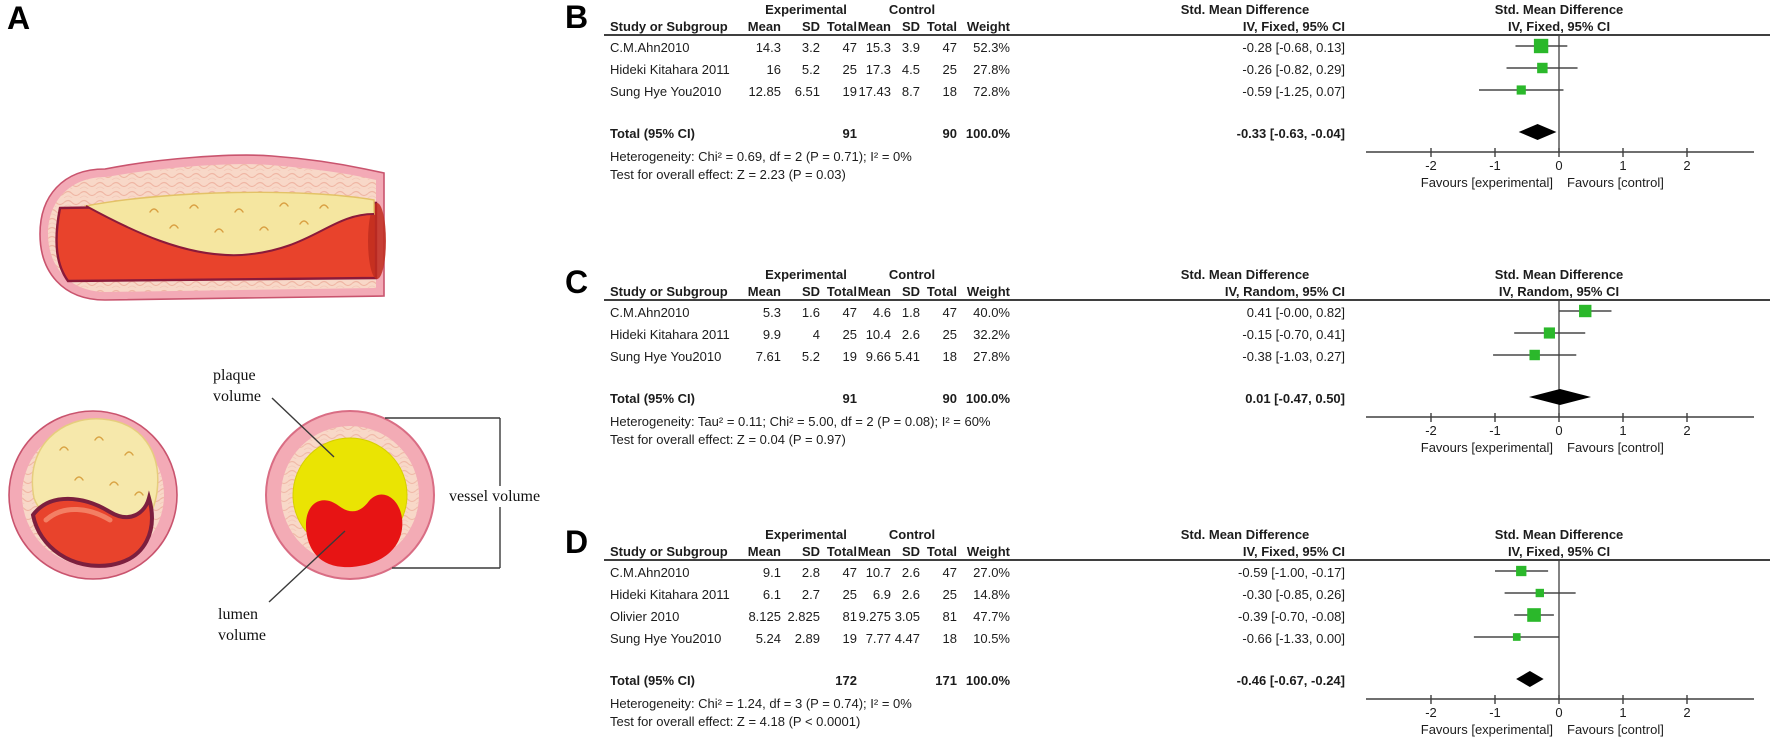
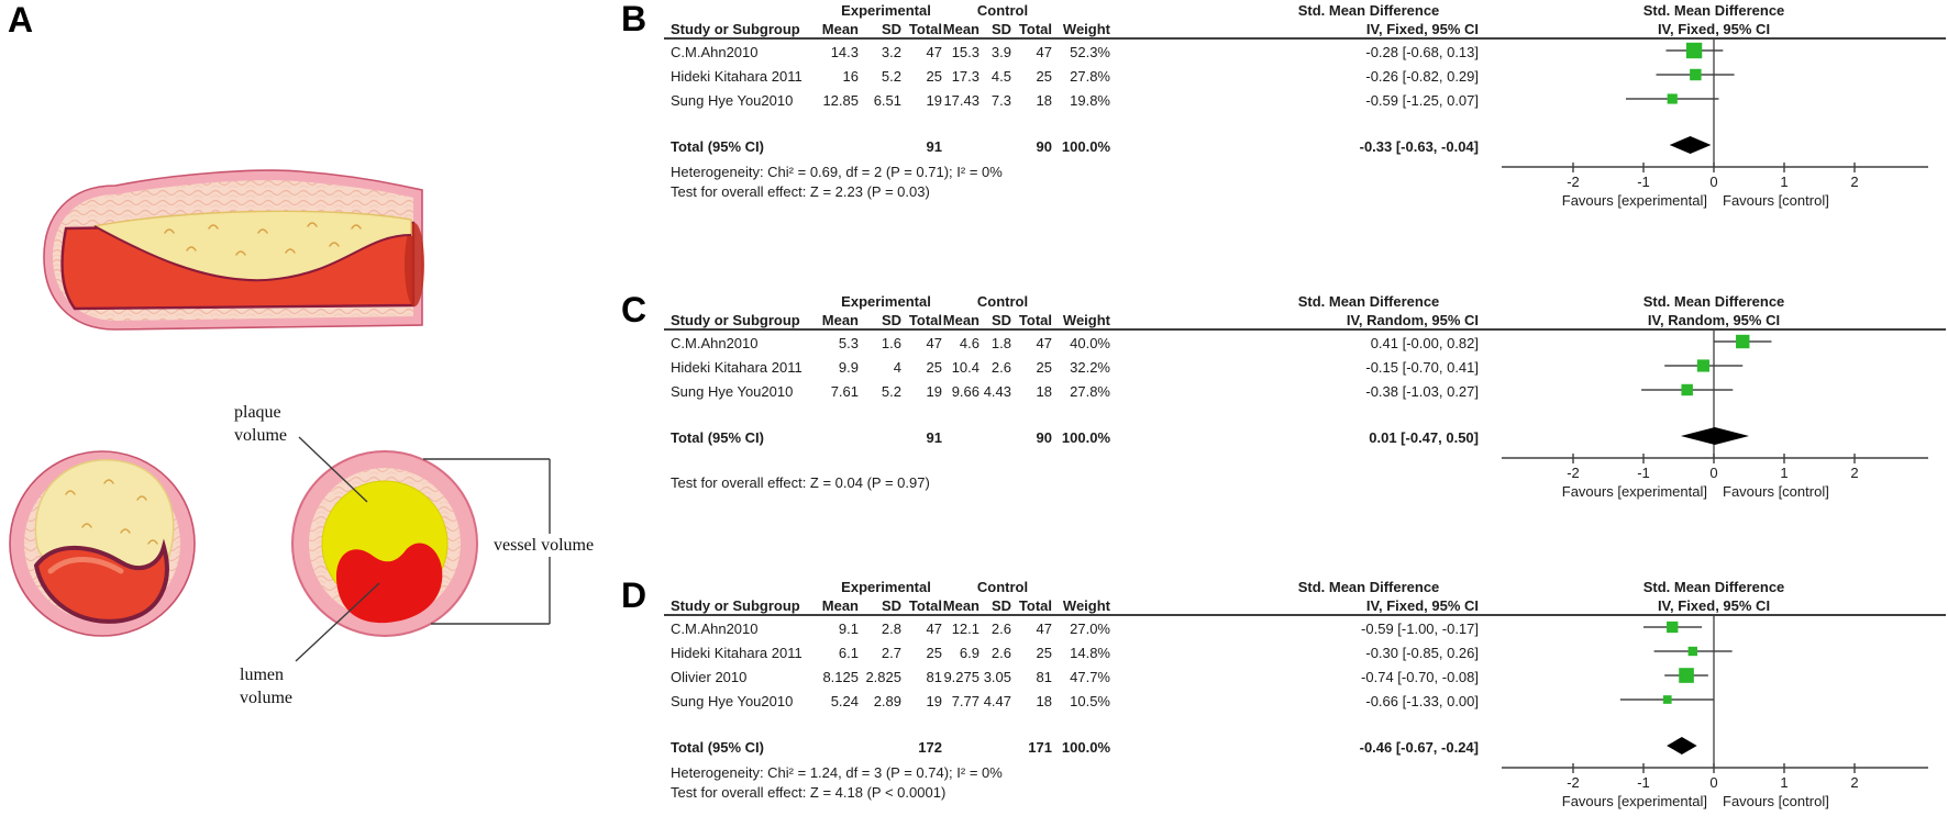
  A
  plaque
  volume
  lumen
  volume
  vessel volume
  B
  Experimental
  Control
  Std. Mean Difference
  Std. Mean Difference
  Study or Subgroup
  Mean
  SD
  Total
  Mean
  SD
  Total
  Weight
  IV, Fixed, 95% CI
  IV, Fixed, 95% CI
  C.M.Ahn2010
  14.3
  3.2
  47
  15.3
  3.9
  47
  52.3%
  -0.28 [-0.68, 0.13]
  Hideki Kitahara 2011
  16
  5.2
  25
  17.3
  4.5
  25
  27.8%
  -0.26 [-0.82, 0.29]
  Sung Hye You2010
  12.85
  6.51
  19
  17.43
- 8.7
+ 7.3
  18
- 72.8%
+ 19.8%
  -0.59 [-1.25, 0.07]
  Total (95% CI)
  91
  90
  100.0%
  -0.33 [-0.63, -0.04]
  Heterogeneity: Chi² = 0.69, df = 2 (P = 0.71); I² = 0%
  Test for overall effect: Z = 2.23 (P = 0.03)
  -2
  -1
  0
  1
  2
  Favours [experimental]
  Favours [control]
  C
  Experimental
  Control
  Std. Mean Difference
  Std. Mean Difference
  Study or Subgroup
  Mean
  SD
  Total
  Mean
  SD
  Total
  Weight
  IV, Random, 95% CI
  IV, Random, 95% CI
  C.M.Ahn2010
  5.3
  1.6
  47
  4.6
  1.8
  47
  40.0%
  0.41 [-0.00, 0.82]
  Hideki Kitahara 2011
  9.9
  4
  25
  10.4
  2.6
  25
  32.2%
  -0.15 [-0.70, 0.41]
  Sung Hye You2010
  7.61
  5.2
  19
  9.66
- 5.41
+ 4.43
  18
  27.8%
  -0.38 [-1.03, 0.27]
  Total (95% CI)
  91
  90
  100.0%
  0.01 [-0.47, 0.50]
- Heterogeneity: Tau² = 0.11; Chi² = 5.00, df = 2 (P = 0.08); I² = 60%
  Test for overall effect: Z = 0.04 (P = 0.97)
  -2
  -1
  0
  1
  2
  Favours [experimental]
  Favours [control]
  D
  Experimental
  Control
  Std. Mean Difference
  Std. Mean Difference
  Study or Subgroup
  Mean
  SD
  Total
  Mean
  SD
  Total
  Weight
  IV, Fixed, 95% CI
  IV, Fixed, 95% CI
  C.M.Ahn2010
  9.1
  2.8
  47
- 10.7
+ 12.1
  2.6
  47
  27.0%
  -0.59 [-1.00, -0.17]
  Hideki Kitahara 2011
  6.1
  2.7
  25
  6.9
  2.6
  25
  14.8%
  -0.30 [-0.85, 0.26]
  Olivier 2010
  8.125
  2.825
  81
  9.275
  3.05
  81
  47.7%
- -0.39 [-0.70, -0.08]
+ -0.74 [-0.70, -0.08]
  Sung Hye You2010
  5.24
  2.89
  19
  7.77
  4.47
  18
  10.5%
  -0.66 [-1.33, 0.00]
  Total (95% CI)
  172
  171
  100.0%
  -0.46 [-0.67, -0.24]
  Heterogeneity: Chi² = 1.24, df = 3 (P = 0.74); I² = 0%
  Test for overall effect: Z = 4.18 (P < 0.0001)
  -2
  -1
  0
  1
  2
  Favours [experimental]
  Favours [control]
